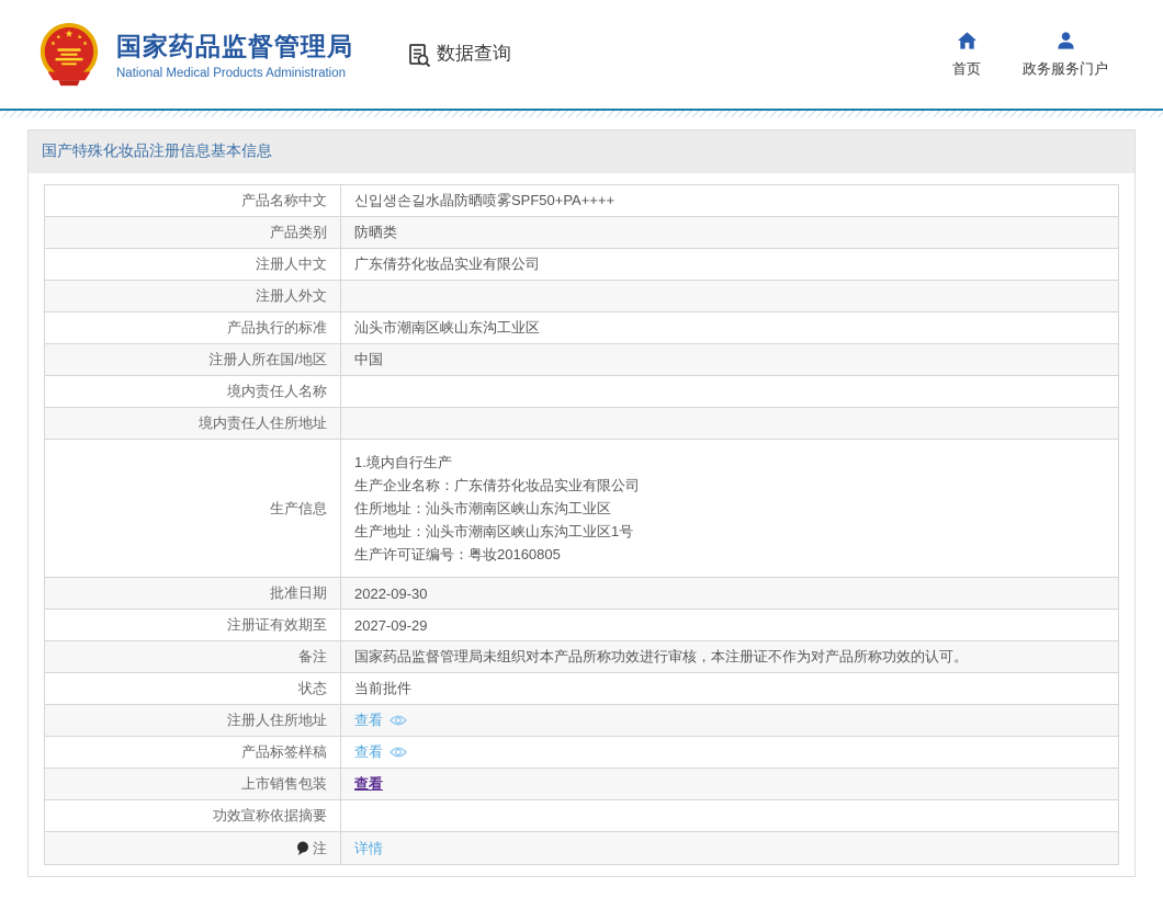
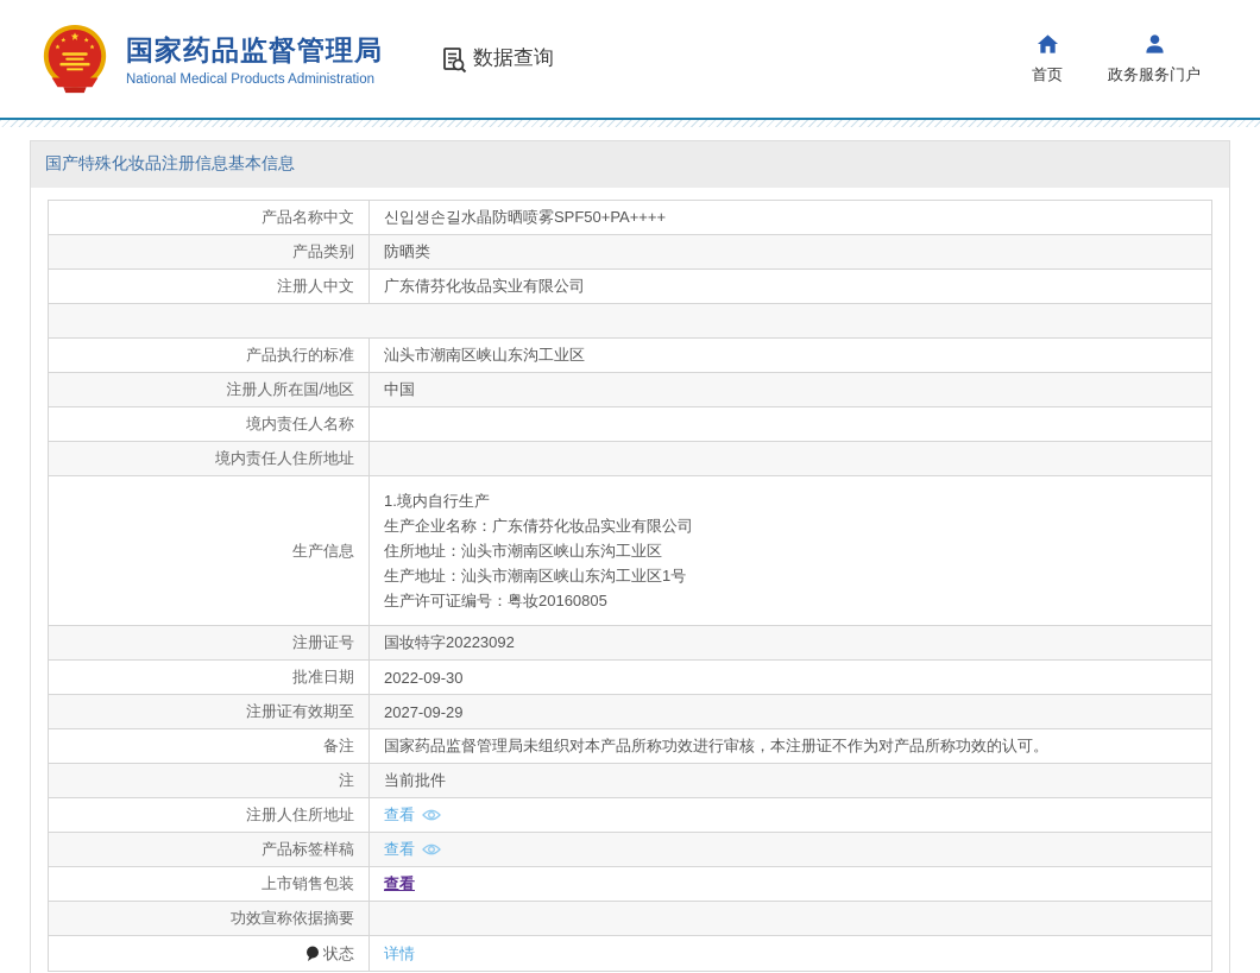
  国家药品监督管理局
  National Medical Products Administration
  数据查询
  首页
  政务服务门户
  国产特殊化妆品注册信息基本信息
  产品名称中文
  신입생손길水晶防晒喷雾SPF50+PA++++
  产品类别
  防晒类
  注册人中文
  广东倩芬化妆品实业有限公司
- 注册人外文
  产品执行的标准
  汕头市潮南区峡山东沟工业区
  注册人所在国/地区
  中国
  境内责任人名称
  境内责任人住所地址
  生产信息
  1.境内自行生产
  生产企业名称：广东倩芬化妆品实业有限公司
  住所地址：汕头市潮南区峡山东沟工业区
  生产地址：汕头市潮南区峡山东沟工业区1号
  生产许可证编号：粤妆20160805
+ 注册证号
+ 国妆特字20223092
  批准日期
  2022-09-30
  注册证有效期至
  2027-09-29
  备注
  国家药品监督管理局未组织对本产品所称功效进行审核，本注册证不作为对产品所称功效的认可。
- 状态
+ 注
  当前批件
  注册人住所地址
  查看
  产品标签样稿
  查看
  上市销售包装
  查看
  功效宣称依据摘要
- 注
+ 状态
  详情
